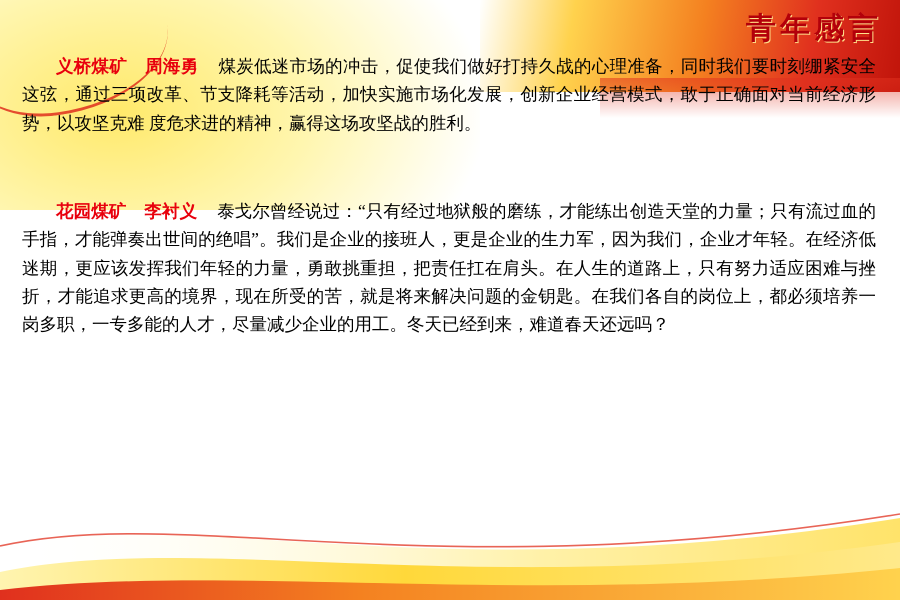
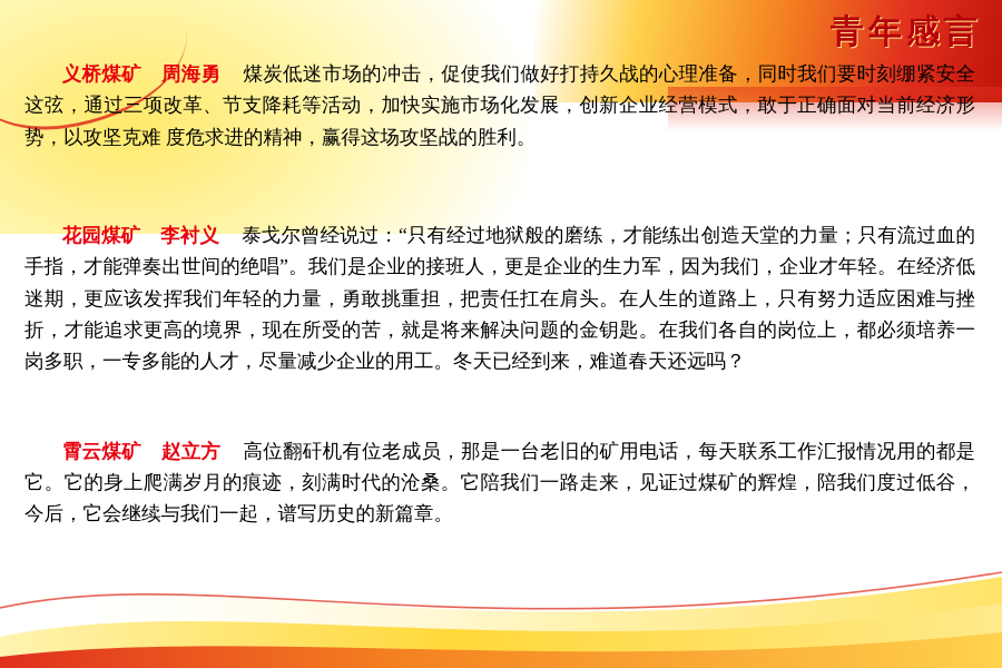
  青年感言
  义桥煤矿 周海勇 煤炭低迷市场的冲击，促使我们做好打持久战的心理准备，同时我们要时刻绷紧安全这弦，通过三项改革、节支降耗等活动，加快实施市场化发展，创新企业经营模式，敢于正确面对当前经济形势，以攻坚克难 度危求进的精神，赢得这场攻坚战的胜利。
  花园煤矿 李衬义 泰戈尔曾经说过：“只有经过地狱般的磨练，才能练出创造天堂的力量；只有流过血的手指，才能弹奏出世间的绝唱”。我们是企业的接班人，更是企业的生力军，因为我们，企业才年轻。在经济低迷期，更应该发挥我们年轻的力量，勇敢挑重担，把责任扛在肩头。在人生的道路上，只有努力适应困难与挫折，才能追求更高的境界，现在所受的苦，就是将来解决问题的金钥匙。在我们各自的岗位上，都必须培养一岗多职，一专多能的人才，尽量减少企业的用工。冬天已经到来，难道春天还远吗？
+ 霄云煤矿 赵立方 高位翻矸机有位老成员，那是一台老旧的矿用电话，每天联系工作汇报情况用的都是它。它的身上爬满岁月的痕迹，刻满时代的沧桑。它陪我们一路走来，见证过煤矿的辉煌，陪我们度过低谷，今后，它会继续与我们一起，谱写历史的新篇章。
